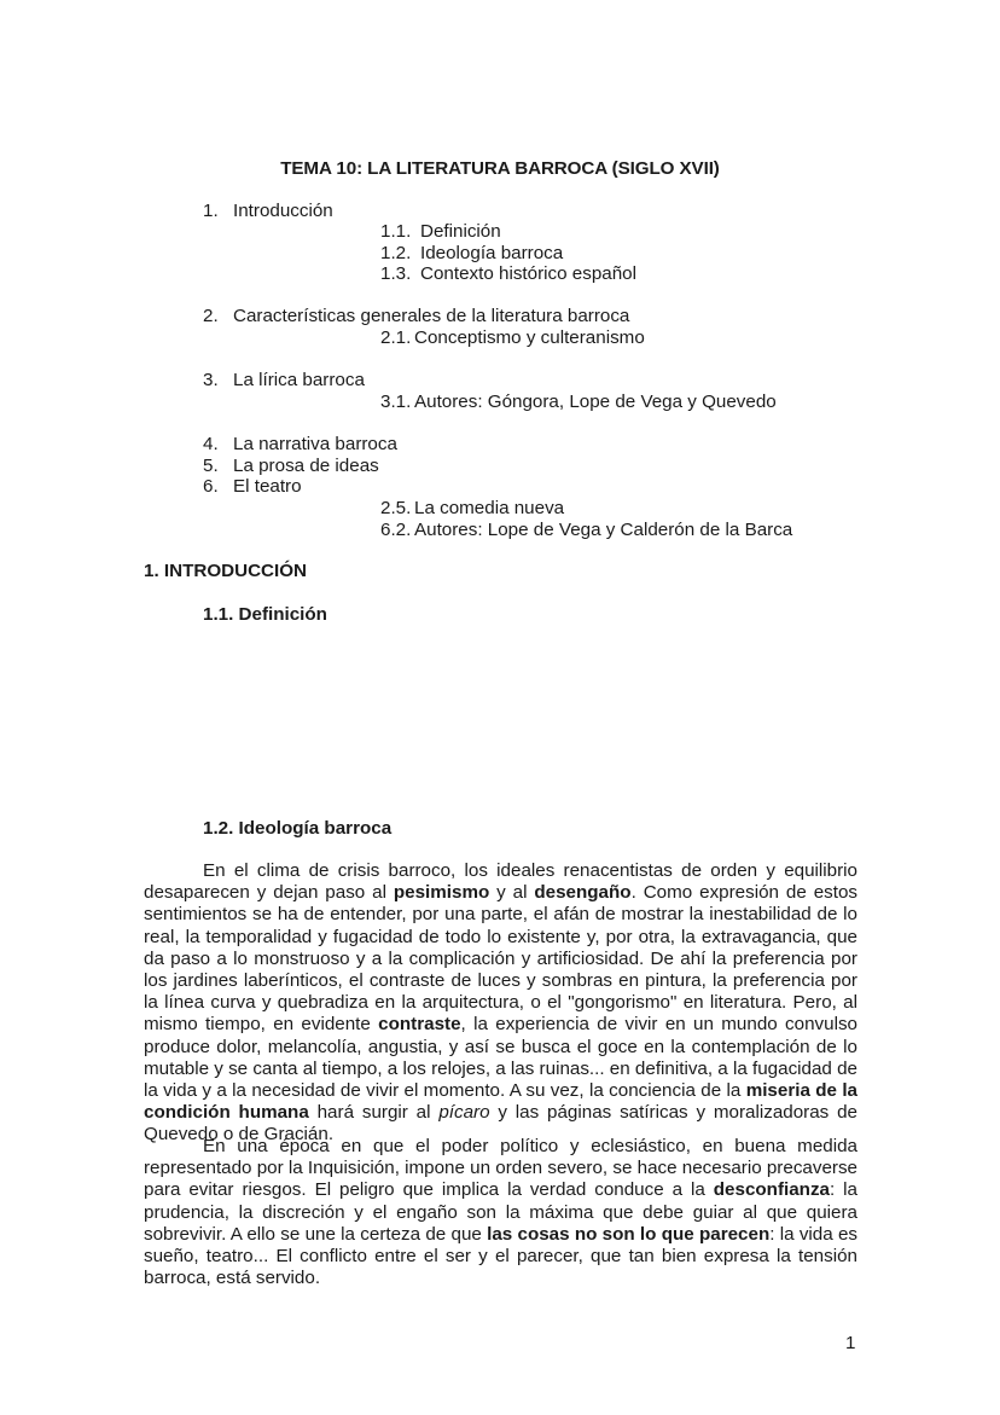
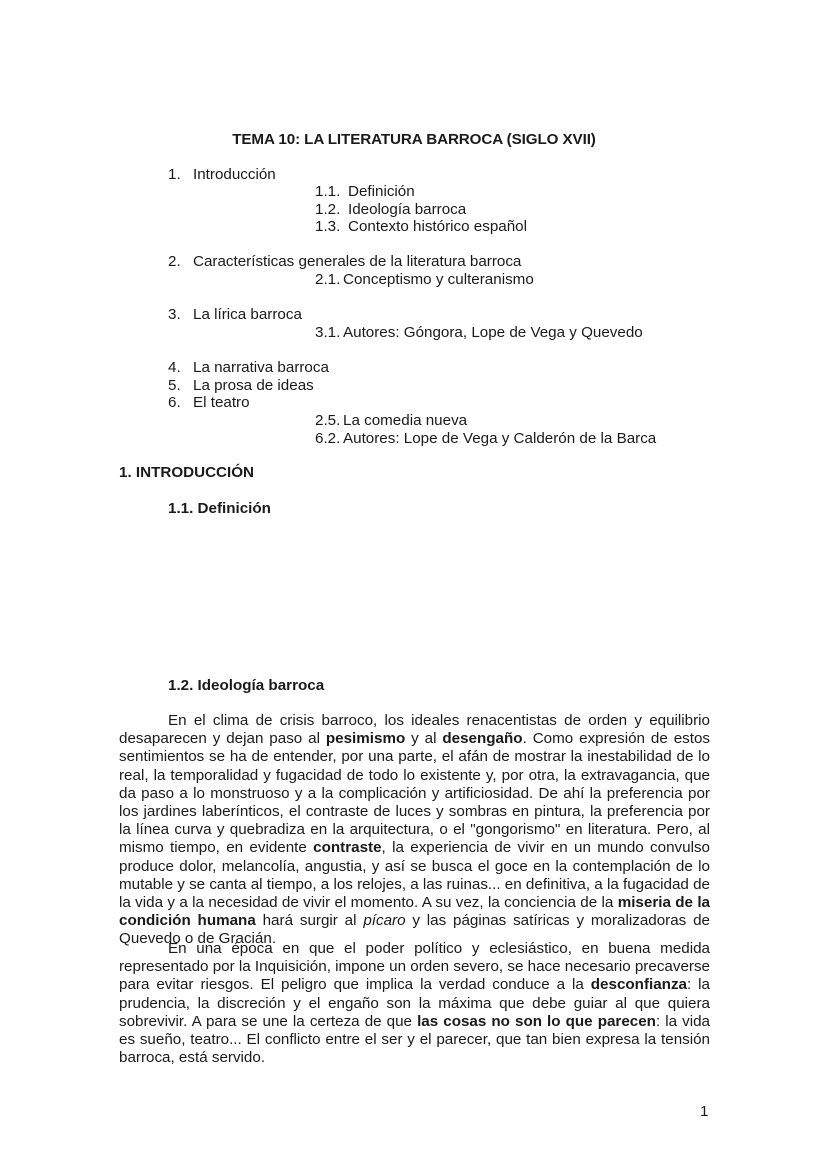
  TEMA 10: LA LITERATURA BARROCA (SIGLO XVII)
  1. Introducción
  1.1. Definición
  1.2. Ideología barroca
  1.3. Contexto histórico español
  2. Características generales de la literatura barroca
  2.1. Conceptismo y culteranismo
  3. La lírica barroca
  3.1. Autores: Góngora, Lope de Vega y Quevedo
  4. La narrativa barroca
  5. La prosa de ideas
  6. El teatro
  2.5. La comedia nueva
  6.2. Autores: Lope de Vega y Calderón de la Barca
  1. INTRODUCCIÓN
  1.1. Definición
  1.2. Ideología barroca
  En el clima de crisis barroco, los ideales renacentistas de orden y equilibrio desaparecen y dejan paso al pesimismo y al desengaño. Como expresión de estos sentimientos se ha de entender, por una parte, el afán de mostrar la inestabilidad de lo real, la temporalidad y fugacidad de todo lo existente y, por otra, la extravagancia, que da paso a lo monstruoso y a la complicación y artificiosidad. De ahí la preferencia por los jardines laberínticos, el contraste de luces y sombras en pintura, la preferencia por la línea curva y quebradiza en la arquitectura, o el "gongorismo" en literatura. Pero, al mismo tiempo, en evidente contraste, la experiencia de vivir en un mundo convulso produce dolor, melancolía, angustia, y así se busca el goce en la contemplación de lo mutable y se canta al tiempo, a los relojes, a las ruinas... en definitiva, a la fugacidad de la vida y a la necesidad de vivir el momento. A su vez, la conciencia de la miseria de la condición humana hará surgir al pícaro y las páginas satíricas y moralizadoras de Quevedo o de Gracián.
- En una época en que el poder político y eclesiástico, en buena medida representado por la Inquisición, impone un orden severo, se hace necesario precaverse para evitar riesgos. El peligro que implica la verdad conduce a la desconfianza: la prudencia, la discreción y el engaño son la máxima que debe guiar al que quiera sobrevivir. A ello se une la certeza de que las cosas no son lo que parecen: la vida es sueño, teatro... El conflicto entre el ser y el parecer, que tan bien expresa la tensión barroca, está servido.
+ En una época en que el poder político y eclesiástico, en buena medida representado por la Inquisición, impone un orden severo, se hace necesario precaverse para evitar riesgos. El peligro que implica la verdad conduce a la desconfianza: la prudencia, la discreción y el engaño son la máxima que debe guiar al que quiera sobrevivir. A para se une la certeza de que las cosas no son lo que parecen: la vida es sueño, teatro... El conflicto entre el ser y el parecer, que tan bien expresa la tensión barroca, está servido.
  1
